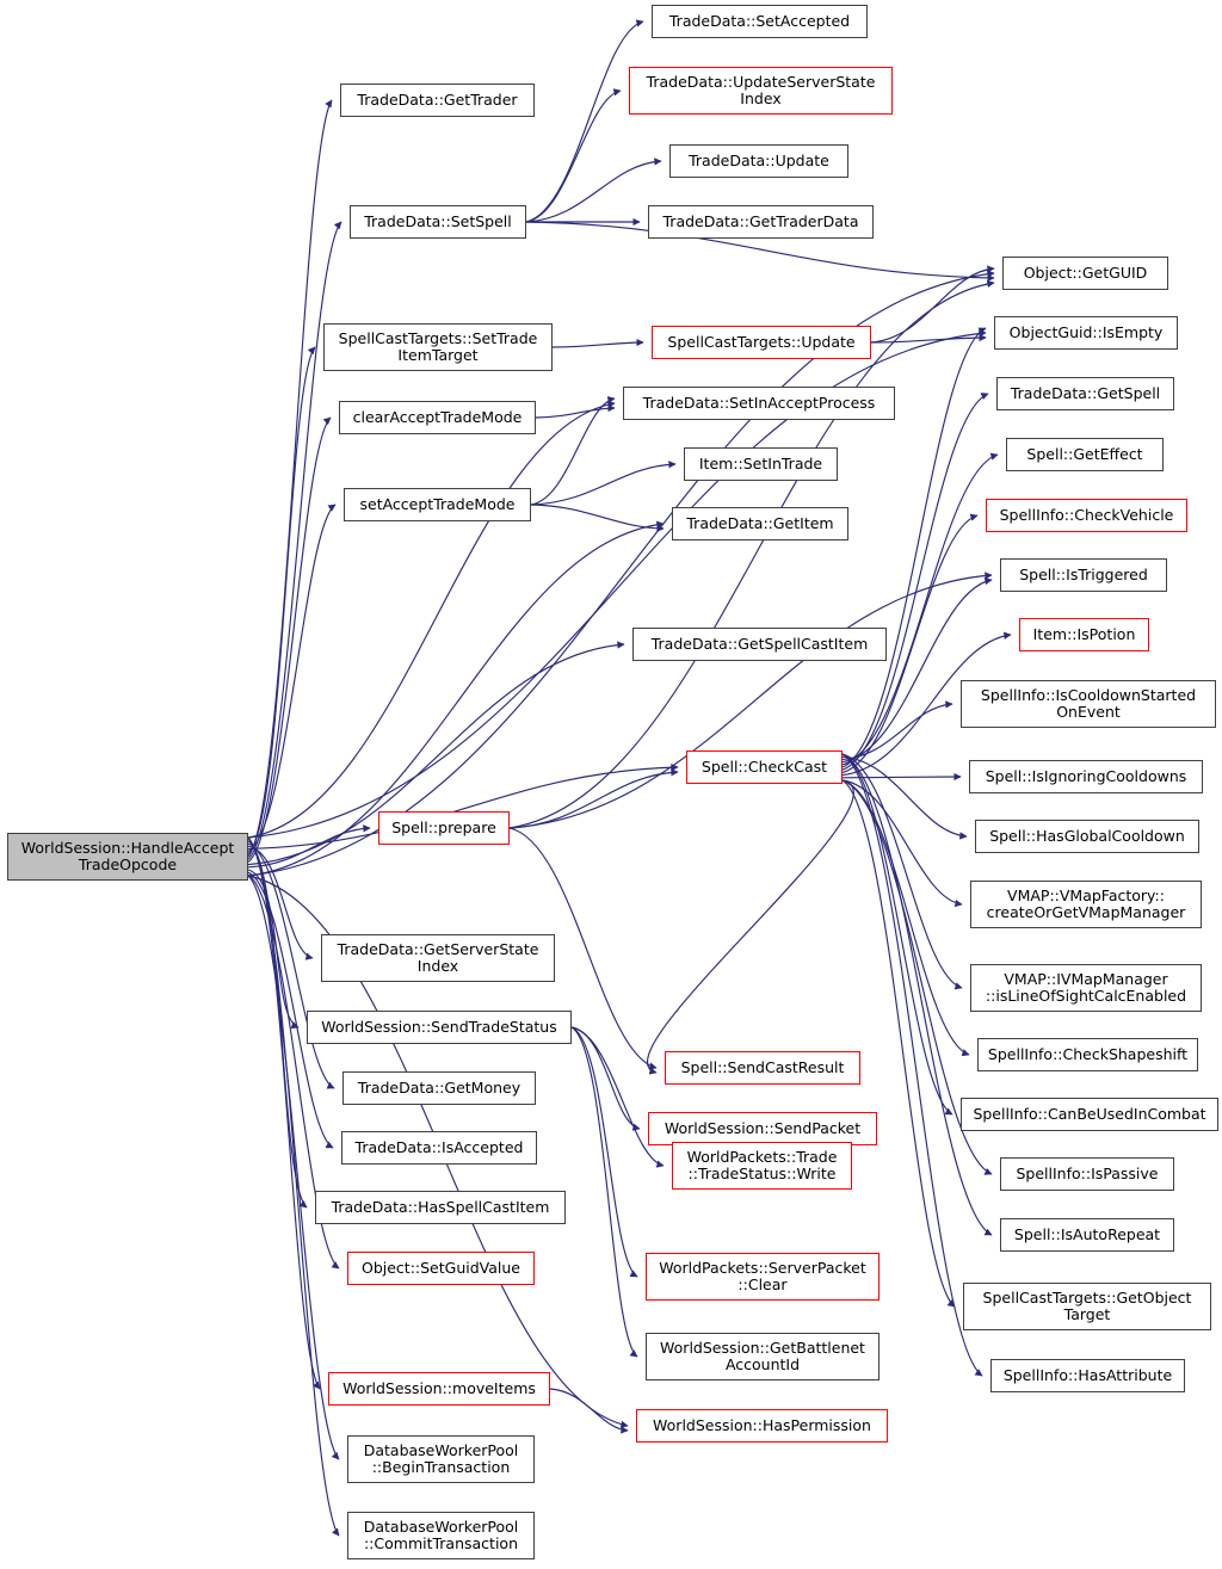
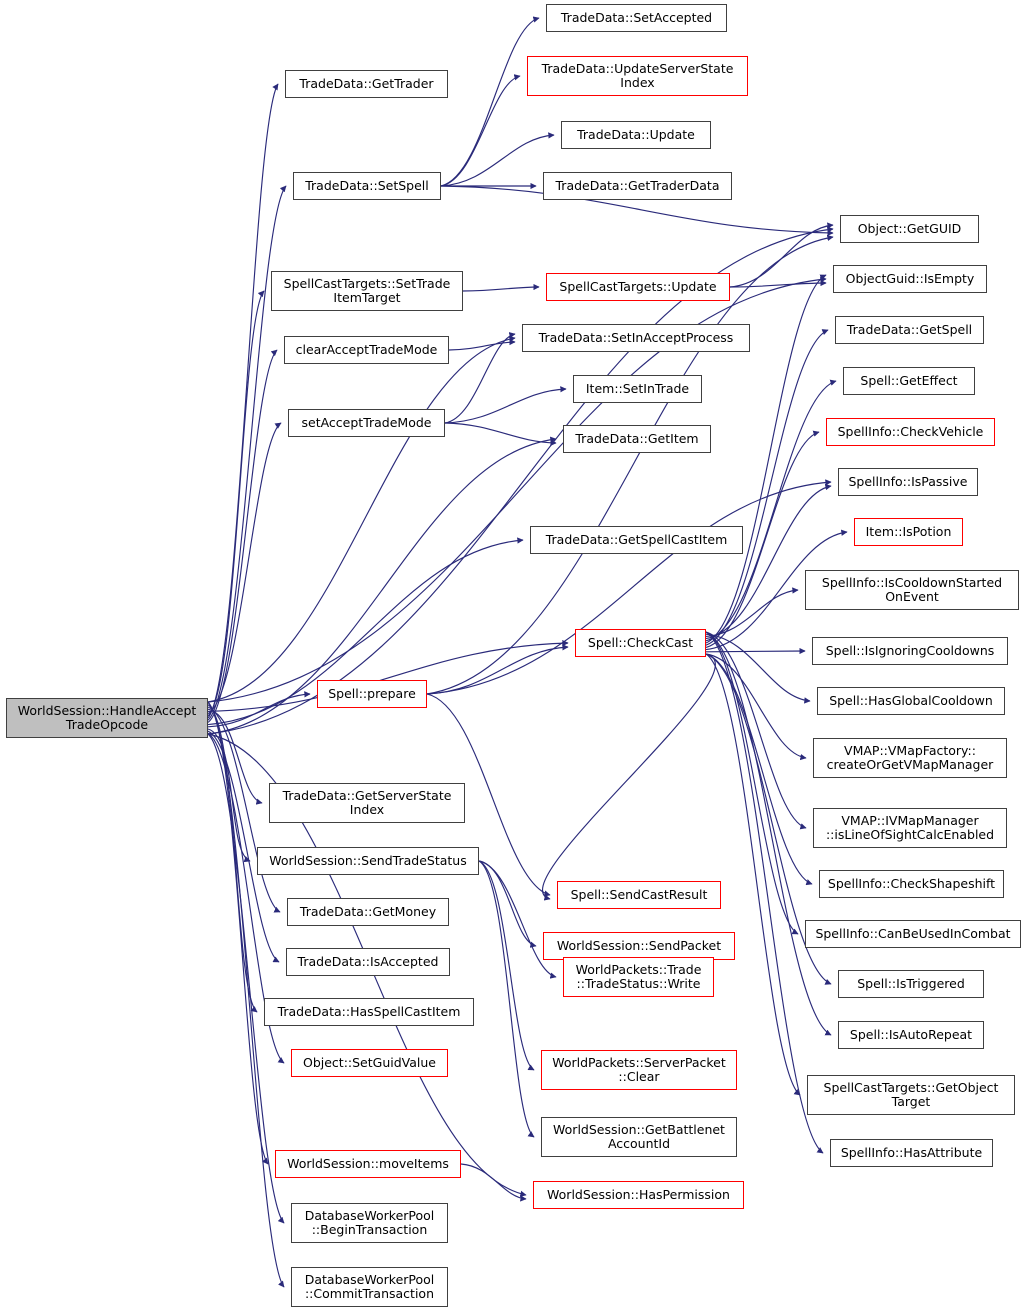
  WorldSession::HandleAccept
  TradeOpcode
  TradeData::GetTrader
  TradeData::SetAccepted
  TradeData::UpdateServerState
  Index
  TradeData::Update
  TradeData::SetSpell
  TradeData::GetTraderData
  Object::GetGUID
  SpellCastTargets::SetTrade
  ItemTarget
  SpellCastTargets::Update
  ObjectGuid::IsEmpty
  TradeData::SetInAcceptProcess
  TradeData::GetSpell
  clearAcceptTradeMode
  Item::SetInTrade
  Spell::GetEffect
  setAcceptTradeMode
  TradeData::GetItem
  SpellInfo::CheckVehicle
- Spell::IsTriggered
+ SpellInfo::IsPassive
  Item::IsPotion
  TradeData::GetSpellCastItem
  SpellInfo::IsCooldownStarted
  OnEvent
  Spell::CheckCast
  Spell::IsIgnoringCooldowns
  Spell::prepare
  Spell::HasGlobalCooldown
  VMAP::VMapFactory::
  createOrGetVMapManager
  TradeData::GetServerState
  Index
  VMAP::IVMapManager
  ::isLineOfSightCalcEnabled
  WorldSession::SendTradeStatus
  SpellInfo::CheckShapeshift
  Spell::SendCastResult
  TradeData::GetMoney
  SpellInfo::CanBeUsedInCombat
  WorldSession::SendPacket
  TradeData::IsAccepted
- SpellInfo::IsPassive
+ Spell::IsTriggered
  WorldPackets::Trade
  ::TradeStatus::Write
  TradeData::HasSpellCastItem
  Spell::IsAutoRepeat
  WorldPackets::ServerPacket
  ::Clear
  Object::SetGuidValue
  SpellCastTargets::GetObject
  Target
  WorldSession::GetBattlenet
  AccountId
  SpellInfo::HasAttribute
  WorldSession::moveItems
  WorldSession::HasPermission
  DatabaseWorkerPool
  ::BeginTransaction
  DatabaseWorkerPool
  ::CommitTransaction
